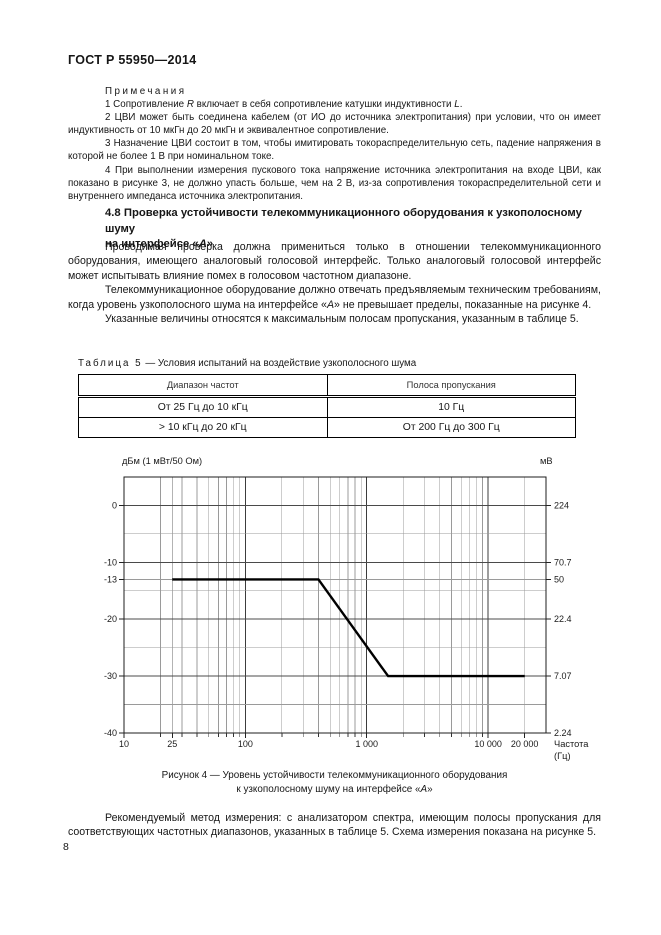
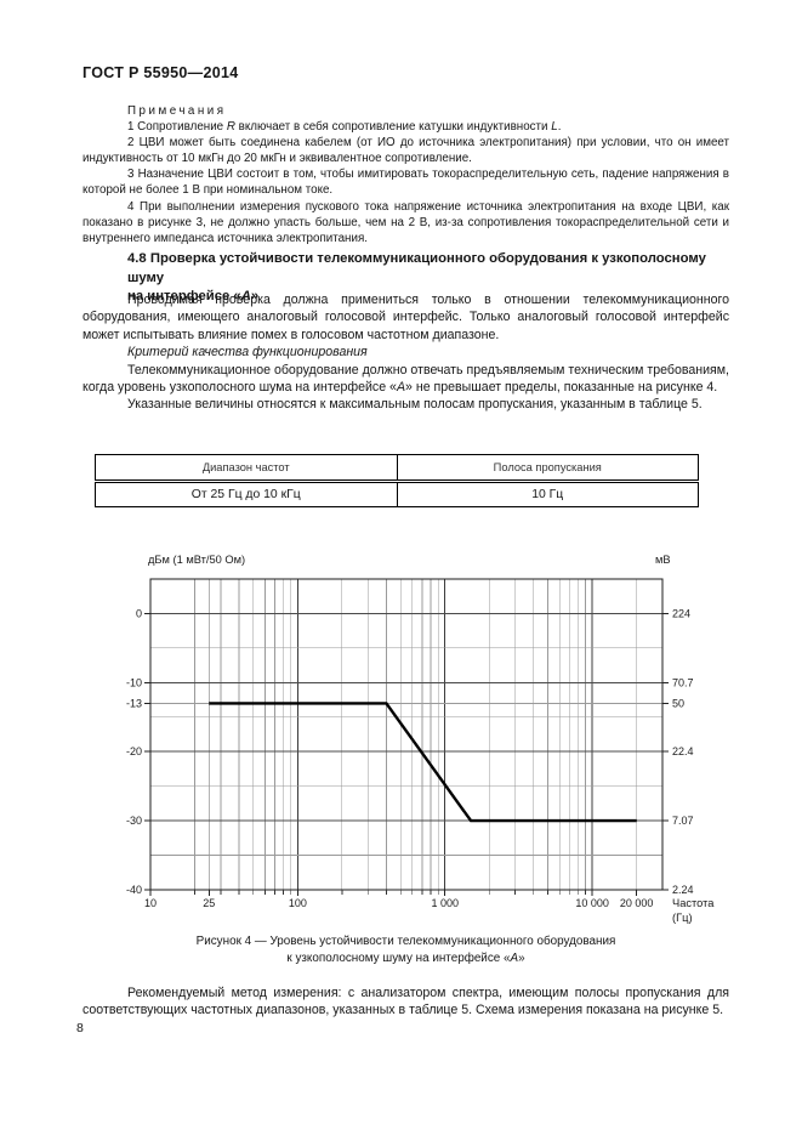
  ГОСТ Р 55950—2014
  Примечания
  1 Сопротивление R включает в себя сопротивление катушки индуктивности L.
  2 ЦВИ может быть соединена кабелем (от ИО до источника электропитания) при условии, что он имеет индуктивность от 10 мкГн до 20 мкГн и эквивалентное сопротивление.
  3 Назначение ЦВИ состоит в том, чтобы имитировать токораспределительную сеть, падение напряжения в которой не более 1 В при номинальном токе.
  4 При выполнении измерения пускового тока напряжение источника электропитания на входе ЦВИ, как показано в рисунке 3, не должно упасть больше, чем на 2 В, из-за сопротивления токораспределительной сети и внутреннего импеданса источника электропитания.
  4.8 Проверка устойчивости телекоммуникационного оборудования к узкополосному шуму
  на интерфейсе «А»
  Проводимая проверка должна примениться только в отношении телекоммуникационного оборудования, имеющего аналоговый голосовой интерфейс. Только аналоговый голосовой интерфейс может испытывать влияние помех в голосовом частотном диапазоне.
+ Критерий качества функционирования
  Телекоммуникационное оборудование должно отвечать предъявляемым техническим требованиям, когда уровень узкополосного шума на интерфейсе «А» не превышает пределы, показанные на рисунке 4.
  Указанные величины относятся к максимальным полосам пропускания, указанным в таблице 5.
- Таблица 5 — Условия испытаний на воздействие узкополосного шума
  Диапазон частот	Полоса пропускания
  От 25 Гц до 10 кГц	10 Гц
- > 10 кГц до 20 кГц	От 200 Гц до 300 Гц
  10
  25
  100
  1 000
  10 000
  20 000
  0
  -10
  -13
  -20
  -30
  -40
  224
  70.7
  50
  22.4
  7.07
  2.24
  дБм (1 мВт/50 Ом)
  мВ
  Частота
  (Гц)
  Рисунок 4 — Уровень устойчивости телекоммуникационного оборудования
  к узкополосному шуму на интерфейсе «А»
  Рекомендуемый метод измерения: с анализатором спектра, имеющим полосы пропускания для соответствующих частотных диапазонов, указанных в таблице 5. Схема измерения показана на рисунке 5.
  8
